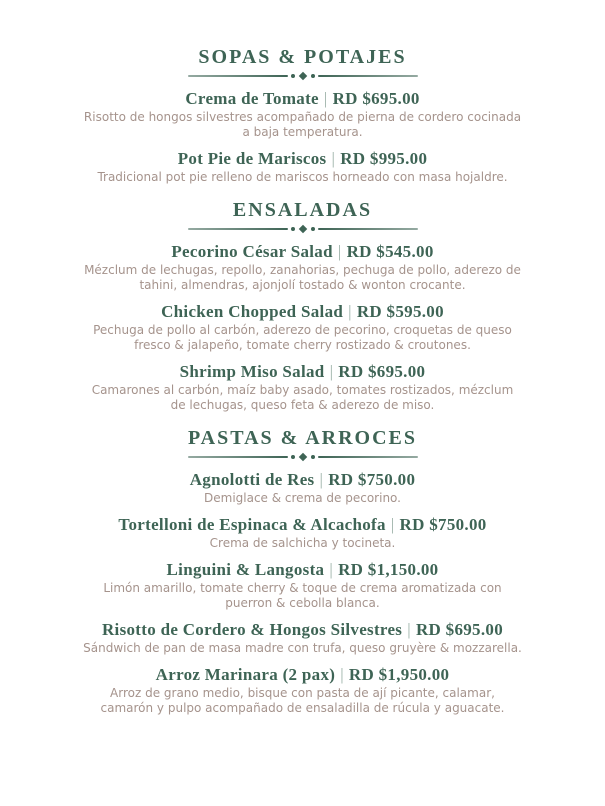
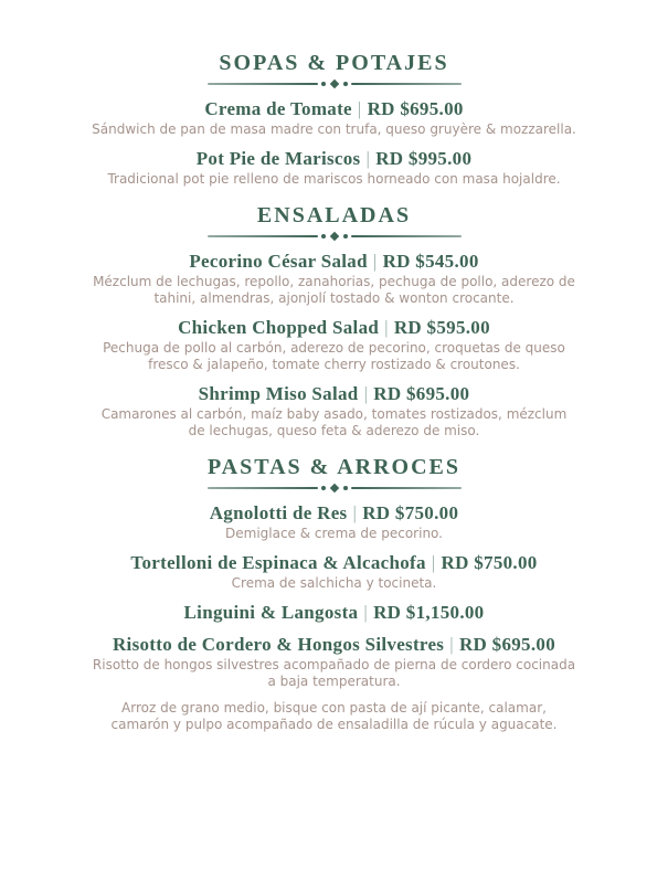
  SOPAS & POTAJES
  Crema de Tomate | RD $695.00
- Risotto de hongos silvestres acompañado de pierna de cordero cocinada a baja temperatura.
+ Sándwich de pan de masa madre con trufa, queso gruyère & mozzarella.
  Pot Pie de Mariscos | RD $995.00
  Tradicional pot pie relleno de mariscos horneado con masa hojaldre.
  ENSALADAS
  Pecorino César Salad | RD $545.00
  Mézclum de lechugas, repollo, zanahorias, pechuga de pollo, aderezo de tahini, almendras, ajonjolí tostado & wonton crocante.
  Chicken Chopped Salad | RD $595.00
  Pechuga de pollo al carbón, aderezo de pecorino, croquetas de queso fresco & jalapeño, tomate cherry rostizado & croutones.
  Shrimp Miso Salad | RD $695.00
  Camarones al carbón, maíz baby asado, tomates rostizados, mézclum de lechugas, queso feta & aderezo de miso.
  PASTAS & ARROCES
  Agnolotti de Res | RD $750.00
  Demiglace & crema de pecorino.
  Tortelloni de Espinaca & Alcachofa | RD $750.00
  Crema de salchicha y tocineta.
  Linguini & Langosta | RD $1,150.00
- Limón amarillo, tomate cherry & toque de crema aromatizada con puerron & cebolla blanca.
  Risotto de Cordero & Hongos Silvestres | RD $695.00
- Sándwich de pan de masa madre con trufa, queso gruyère & mozzarella.
+ Risotto de hongos silvestres acompañado de pierna de cordero cocinada a baja temperatura.
- Arroz Marinara (2 pax) | RD $1,950.00
  Arroz de grano medio, bisque con pasta de ají picante, calamar, camarón y pulpo acompañado de ensaladilla de rúcula y aguacate.
